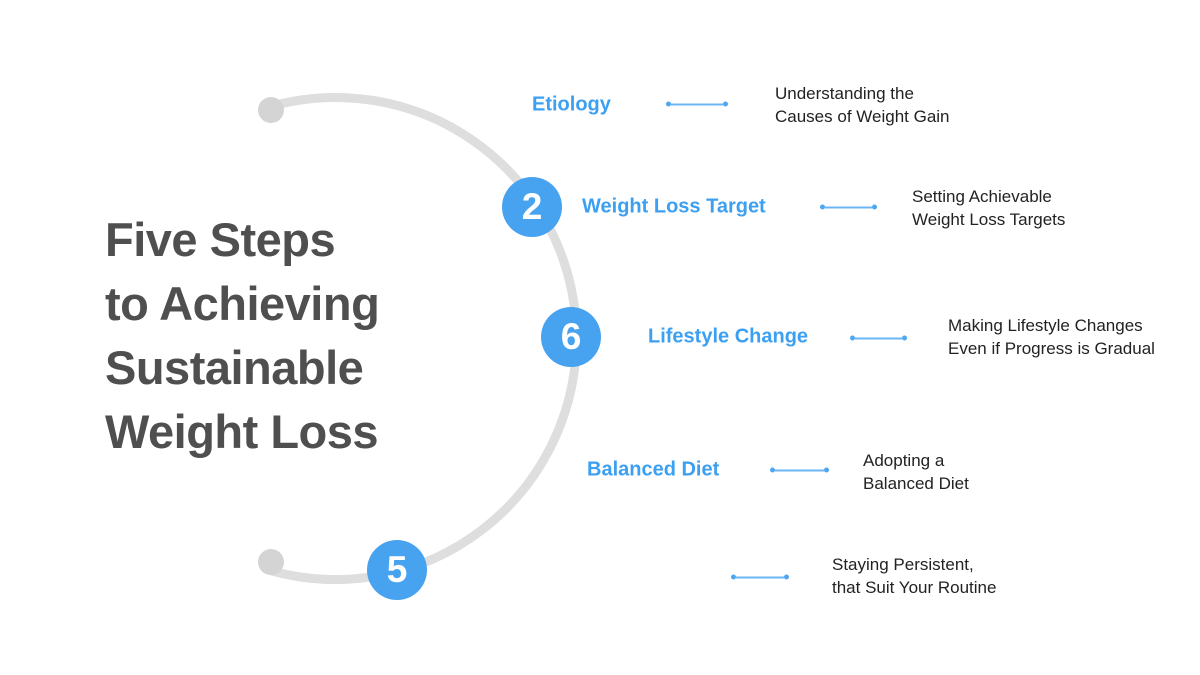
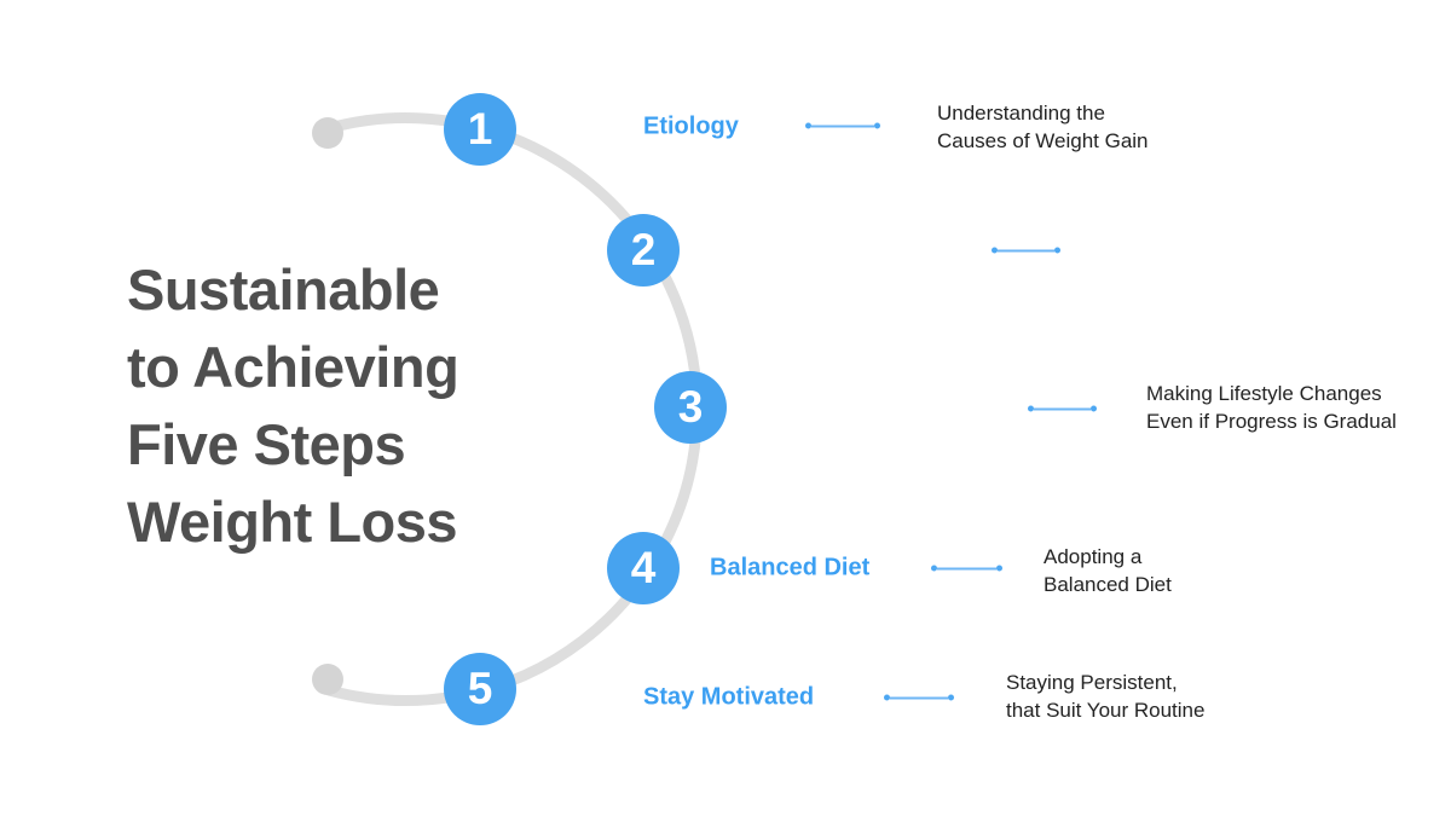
- Five Steps
+ Sustainable
  to Achieving
- Sustainable
+ Five Steps
  Weight Loss
+ 1
  2
- 6
+ 3
+ 4
  5
  Etiology
- Weight Loss Target
- Lifestyle Change
  Balanced Diet
+ Stay Motivated
  Understanding the
  Causes of Weight Gain
- Setting Achievable
- Weight Loss Targets
  Making Lifestyle Changes
  Even if Progress is Gradual
  Adopting a
  Balanced Diet
  Staying Persistent,
  that Suit Your Routine
